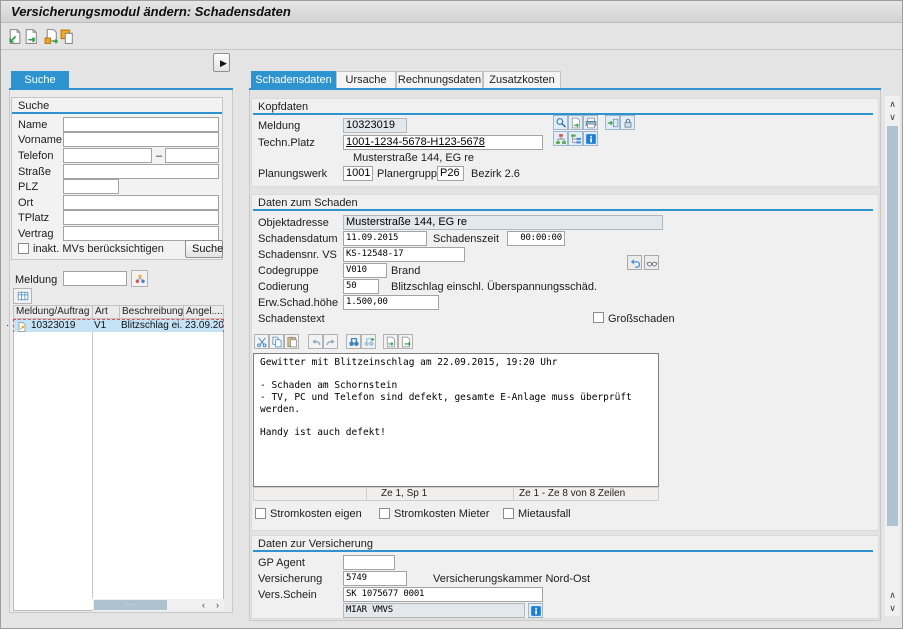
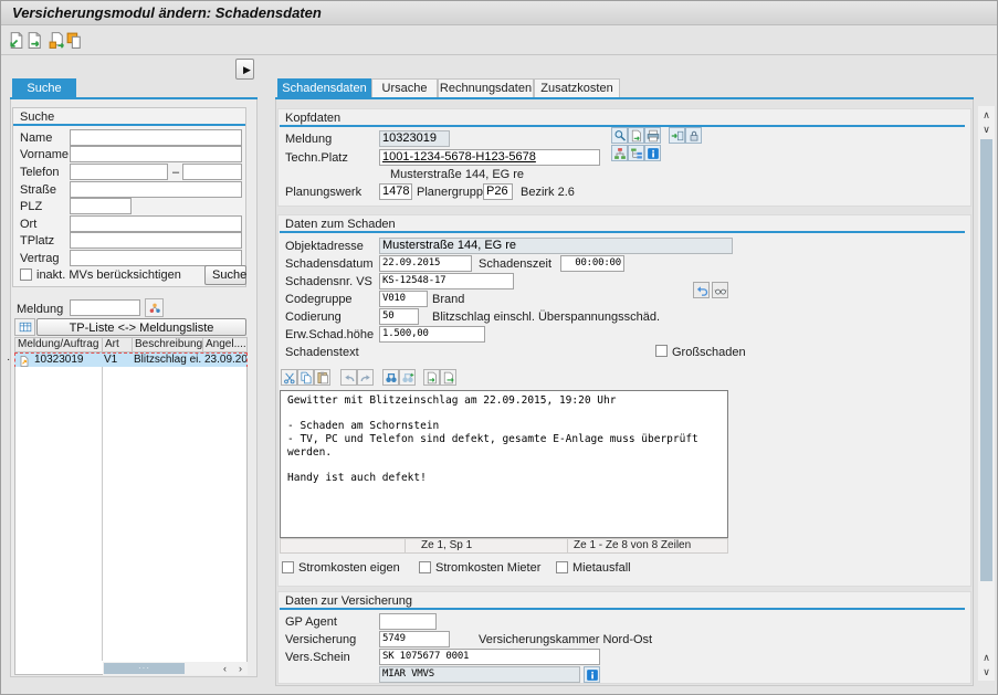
  Versicherungsmodul ändern: Schadensdaten
  ▶
  Suche
  Suche
  Name
  Vorname
  Telefon
  –
  Straße
  PLZ
  Ort
  TPlatz
  Vertrag
  inakt. MVs berücksichtigen
  Suche
  Meldung
+ TP-Liste <-> Meldungsliste
  Meldung/Auftrag
  Art
  Beschreibung
  Angel....
  ·
  10323019
  V1
  Blitzschlag ei.
  23.09.20
  ···
  ‹
  ›
  Schadensdaten
  Ursache
  Rechnungsdaten
  Zusatzkosten
  Kopfdaten
  Meldung
  10323019
  Techn.Platz
  1001-1234-5678-H123-5678
  Musterstraße 144, EG re
  Planungswerk
- 1001
+ 1478
  Planergrupp
  P26
  Bezirk 2.6
  Daten zum Schaden
  Objektadresse
  Musterstraße 144, EG re
  Schadensdatum
- 11.09.2015
+ 22.09.2015
  Schadenszeit
  00:00:00
  Schadensnr. VS
  KS-12548-17
  Codegruppe
  V010
  Brand
  Codierung
  50
  Blitzschlag einschl. Überspannungsschäd.
  Erw.Schad.höhe
  1.500,00
  Schadenstext
  Großschaden
  Gewitter mit Blitzeinschlag am 22.09.2015, 19:20 Uhr
  - Schaden am Schornstein
  - TV, PC und Telefon sind defekt, gesamte E-Anlage muss überprüft
  werden.
  Handy ist auch defekt!
  Ze 1, Sp 1
  Ze 1 - Ze 8 von 8 Zeilen
  Stromkosten eigen
  Stromkosten Mieter
  Mietausfall
  Daten zur Versicherung
  GP Agent
  Versicherung
  5749
  Versicherungskammer Nord-Ost
  Vers.Schein
  SK 1075677 0001
  MIAR VMVS
  ∧
  ∨
  ∧
  ∨
